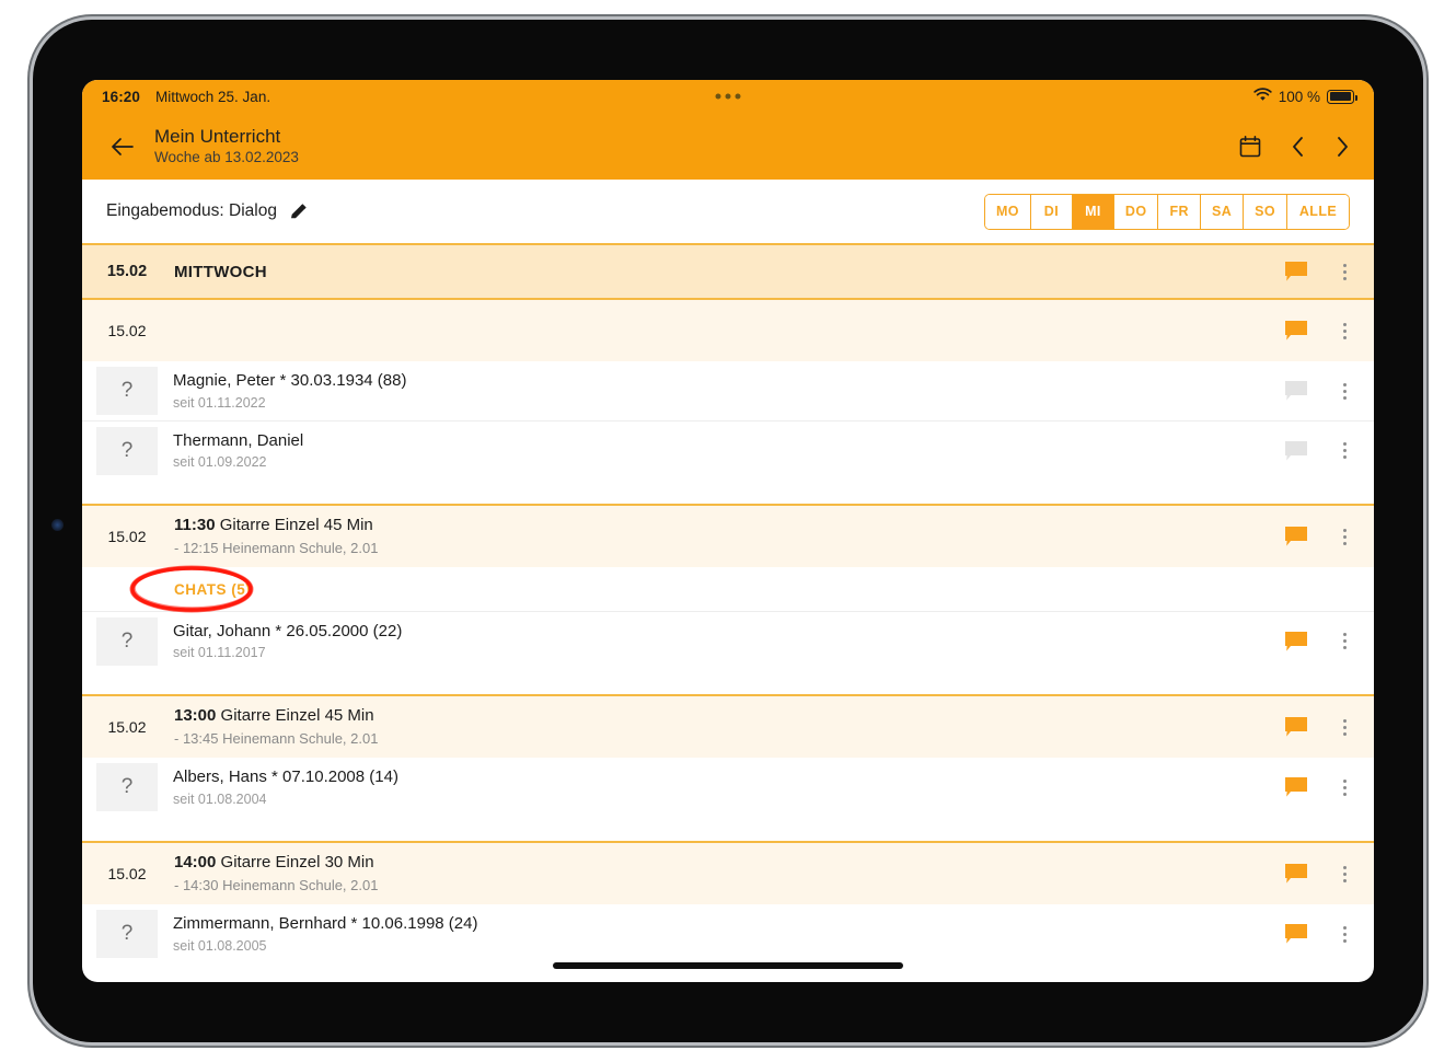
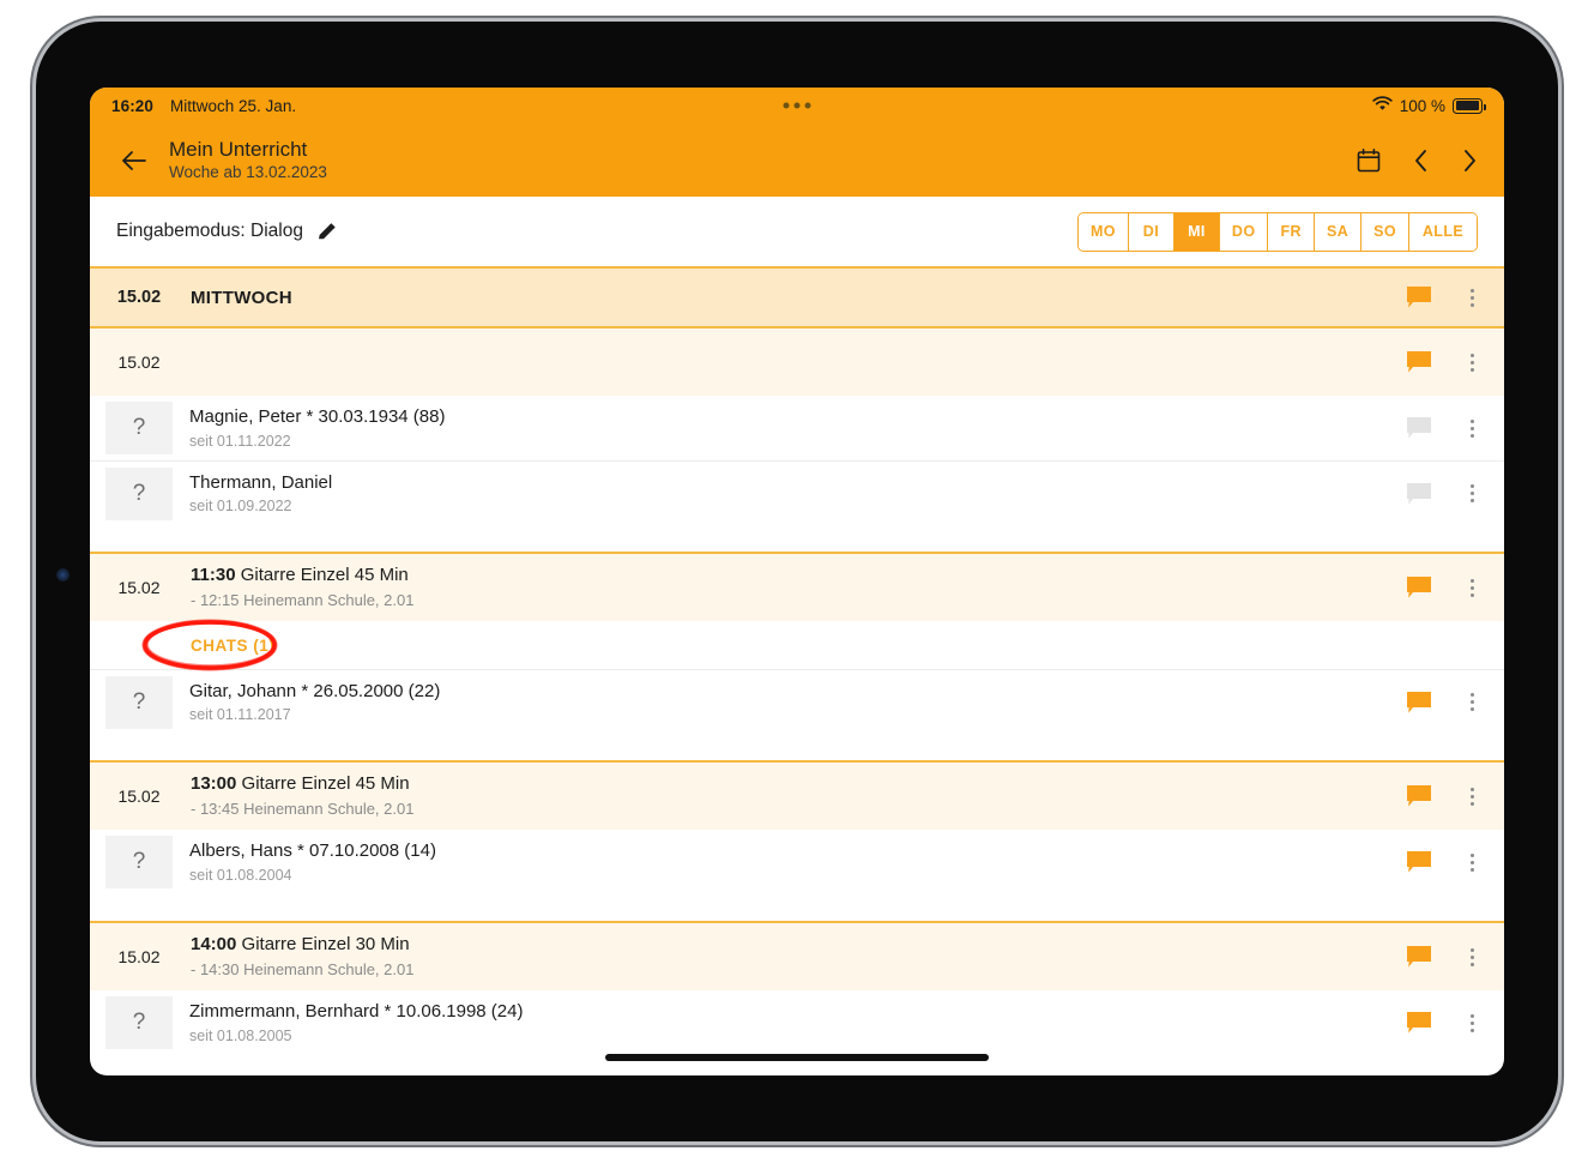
  16:20
  Mittwoch 25. Jan.
  100 %
  Mein Unterricht
  Woche ab 13.02.2023
  Eingabemodus: Dialog
  MO
  DI
  MI
  DO
  FR
  SA
  SO
  ALLE
  15.02
  MITTWOCH
  15.02
  ?
  Magnie, Peter * 30.03.1934 (88)
  seit 01.11.2022
  ?
  Thermann, Daniel
  seit 01.09.2022
  15.02
  11:30 Gitarre Einzel 45 Min
  - 12:15 Heinemann Schule, 2.01
- CHATS (5)
+ CHATS (1)
  ?
  Gitar, Johann * 26.05.2000 (22)
  seit 01.11.2017
  15.02
  13:00 Gitarre Einzel 45 Min
  - 13:45 Heinemann Schule, 2.01
  ?
  Albers, Hans * 07.10.2008 (14)
  seit 01.08.2004
  15.02
  14:00 Gitarre Einzel 30 Min
  - 14:30 Heinemann Schule, 2.01
  ?
  Zimmermann, Bernhard * 10.06.1998 (24)
  seit 01.08.2005
